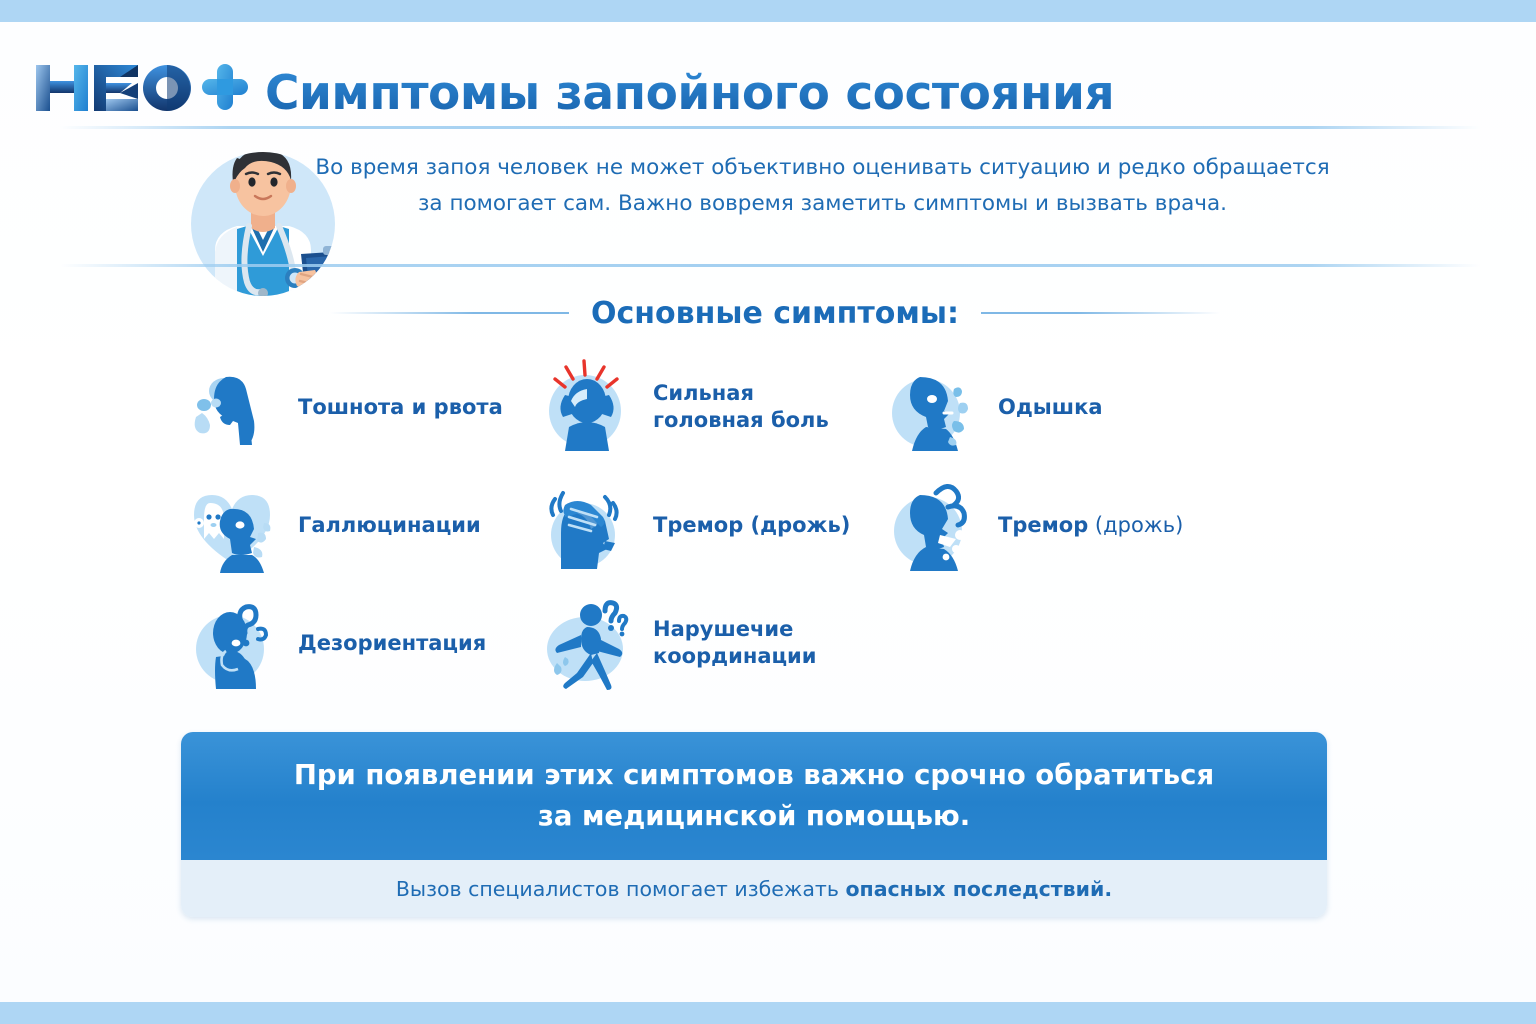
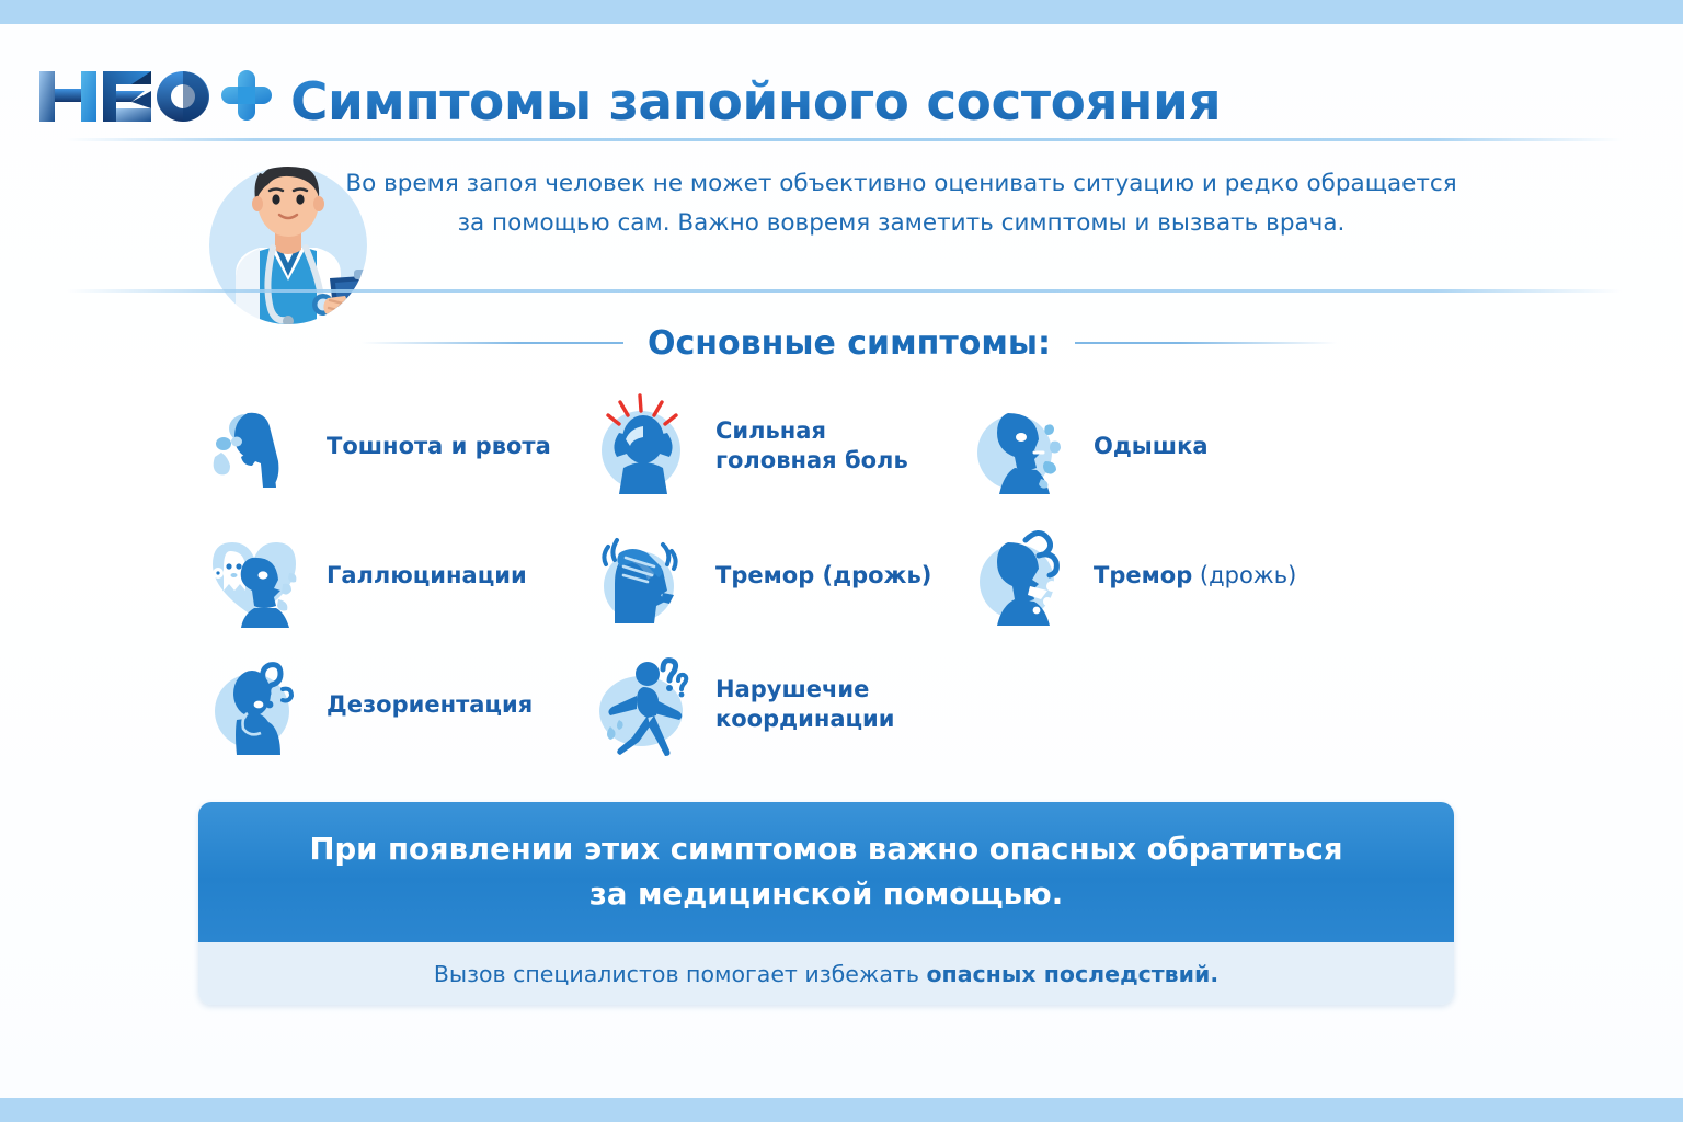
  Симптомы запойного состояния
- Во время запоя человек не может объективно оценивать ситуацию и редко обращается за помогает сам. Важно вовремя заметить симптомы и вызвать врача.
+ Во время запоя человек не может объективно оценивать ситуацию и редко обращается за помощью сам. Важно вовремя заметить симптомы и вызвать врача.
  Основные симптомы:
  Тошнота и рвота
  Сильная
  головная боль
  Одышка
  Галлюцинации
  Тремор (дрожь)
  Тремор (дрожь)
  Дезориентация
  Нарушечие
  координации
- При появлении этих симптомов важно срочно обратиться
+ При появлении этих симптомов важно опасных обратиться
  за медицинской помощью.
  Вызов специалистов помогает избежать опасных последствий.
